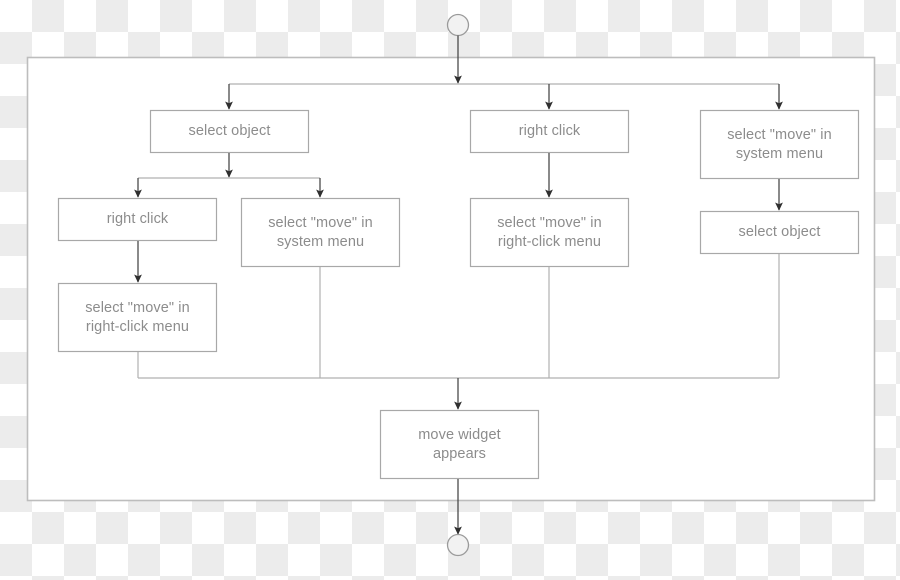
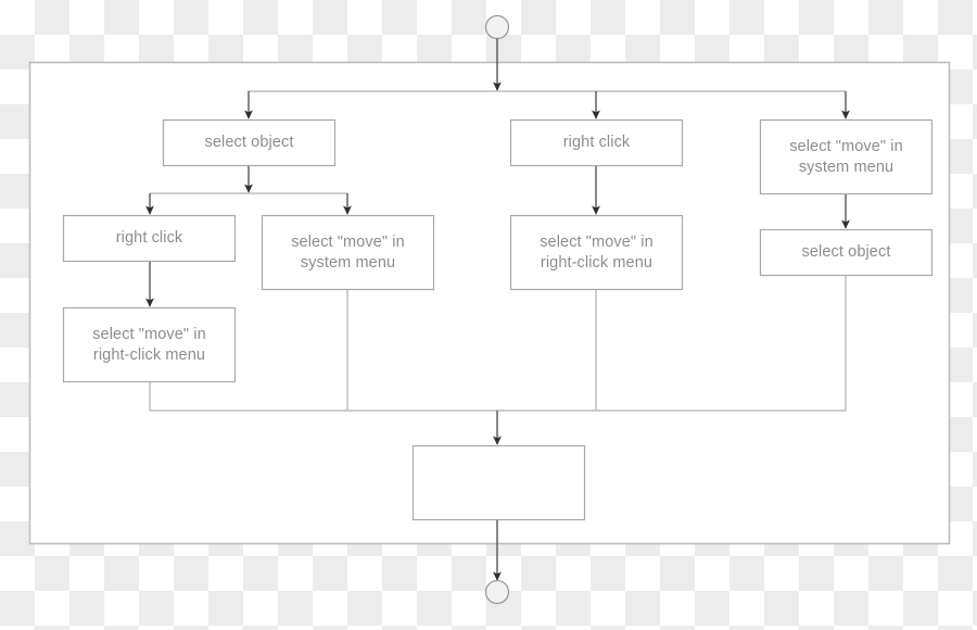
  select object
  right click
  select "move" in
  system menu
  select "move" in
  right-click menu
  right click
  select "move" in
  right-click menu
  select "move" in
  system menu
  select object
- move widget
- appears
